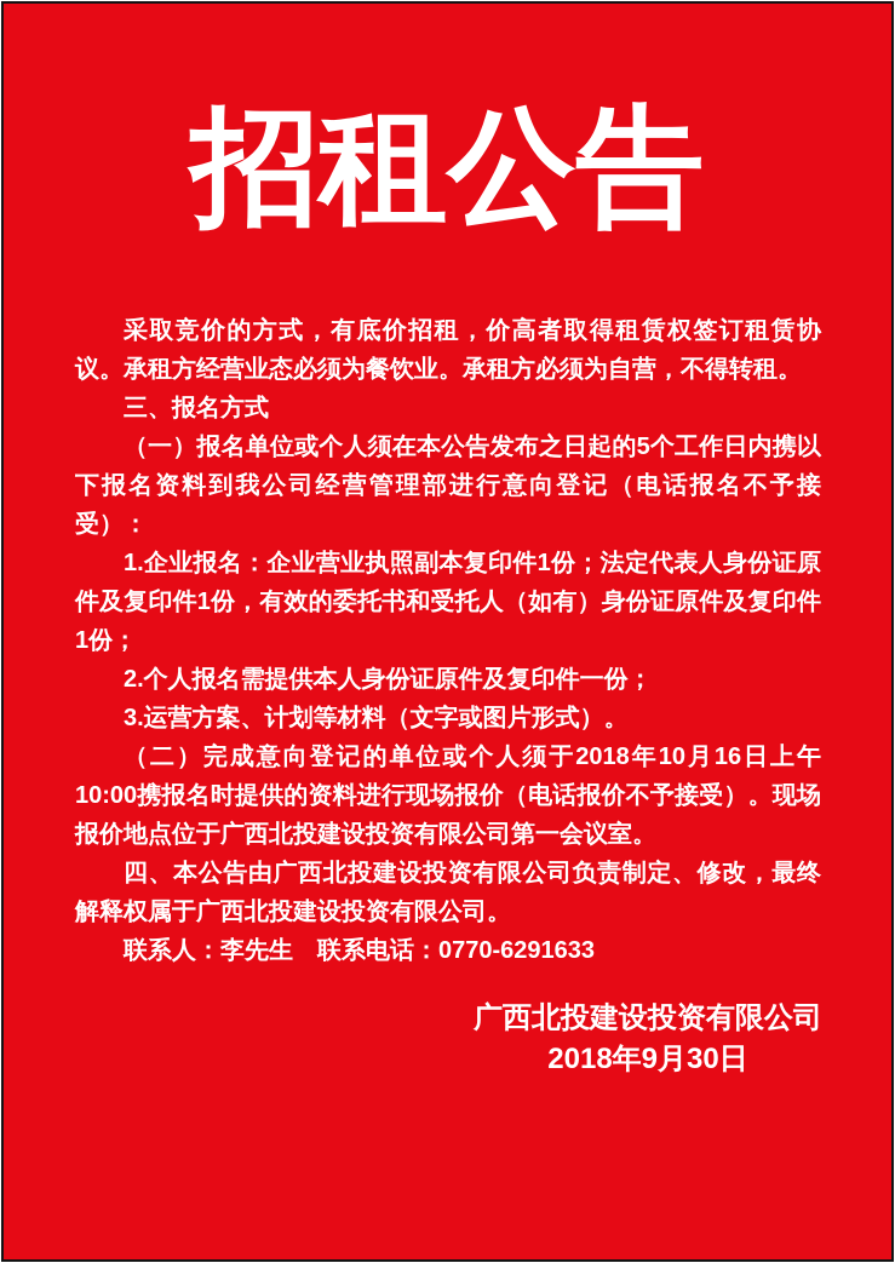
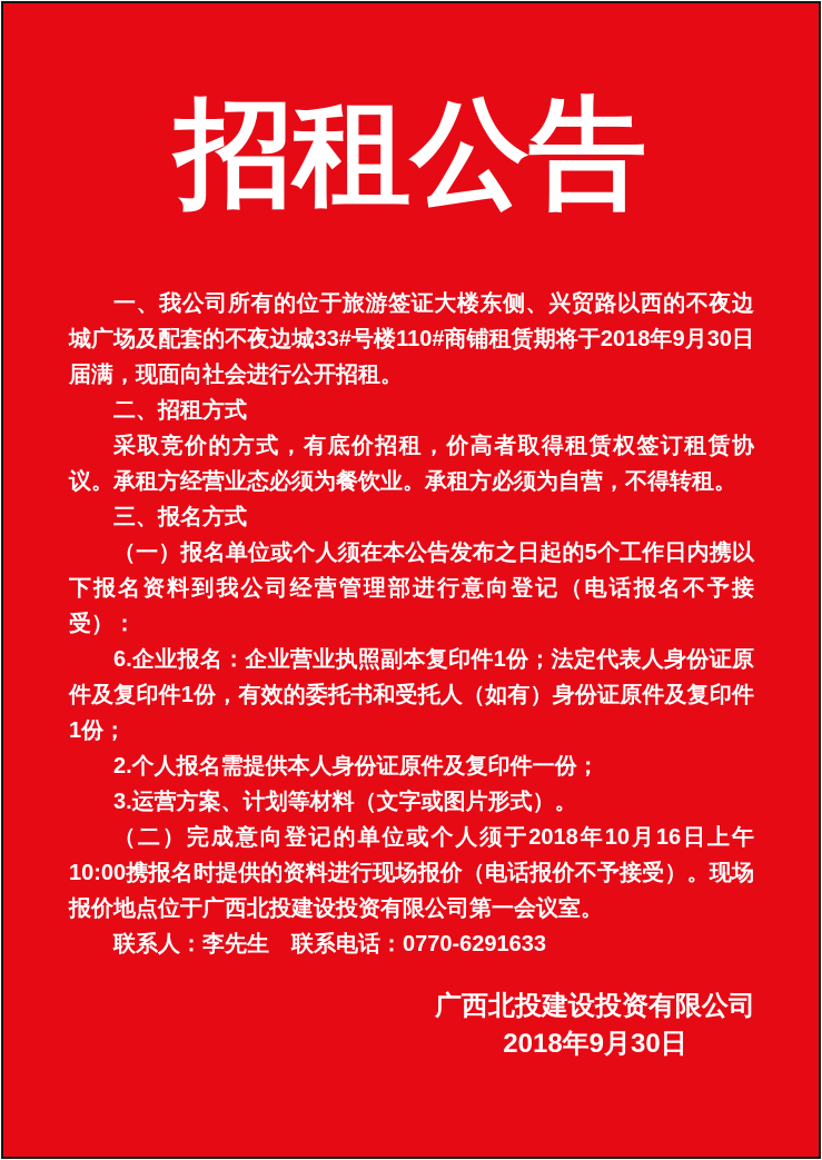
  招租公告
+ 一、我公司所有的位于旅游签证大楼东侧、兴贸路以西的不夜边城广场及配套的不夜边城33#号楼110#商铺租赁期将于2018年9月30日届满，现面向社会进行公开招租。
+ 二、招租方式
  采取竞价的方式，有底价招租，价高者取得租赁权签订租赁协议。承租方经营业态必须为餐饮业。承租方必须为自营，不得转租。
  三、报名方式
  （一）报名单位或个人须在本公告发布之日起的5个工作日内携以下报名资料到我公司经营管理部进行意向登记（电话报名不予接受）：
- 1.企业报名：企业营业执照副本复印件1份；法定代表人身份证原件及复印件1份，有效的委托书和受托人（如有）身份证原件及复印件1份；
+ 6.企业报名：企业营业执照副本复印件1份；法定代表人身份证原件及复印件1份，有效的委托书和受托人（如有）身份证原件及复印件1份；
  2.个人报名需提供本人身份证原件及复印件一份；
  3.运营方案、计划等材料（文字或图片形式）。
  （二）完成意向登记的单位或个人须于2018年10月16日上午10:00携报名时提供的资料进行现场报价（电话报价不予接受）。现场报价地点位于广西北投建设投资有限公司第一会议室。
- 四、本公告由广西北投建设投资有限公司负责制定、修改，最终解释权属于广西北投建设投资有限公司。
  联系人：李先生 联系电话：0770-6291633
  广西北投建设投资有限公司
  2018年9月30日
